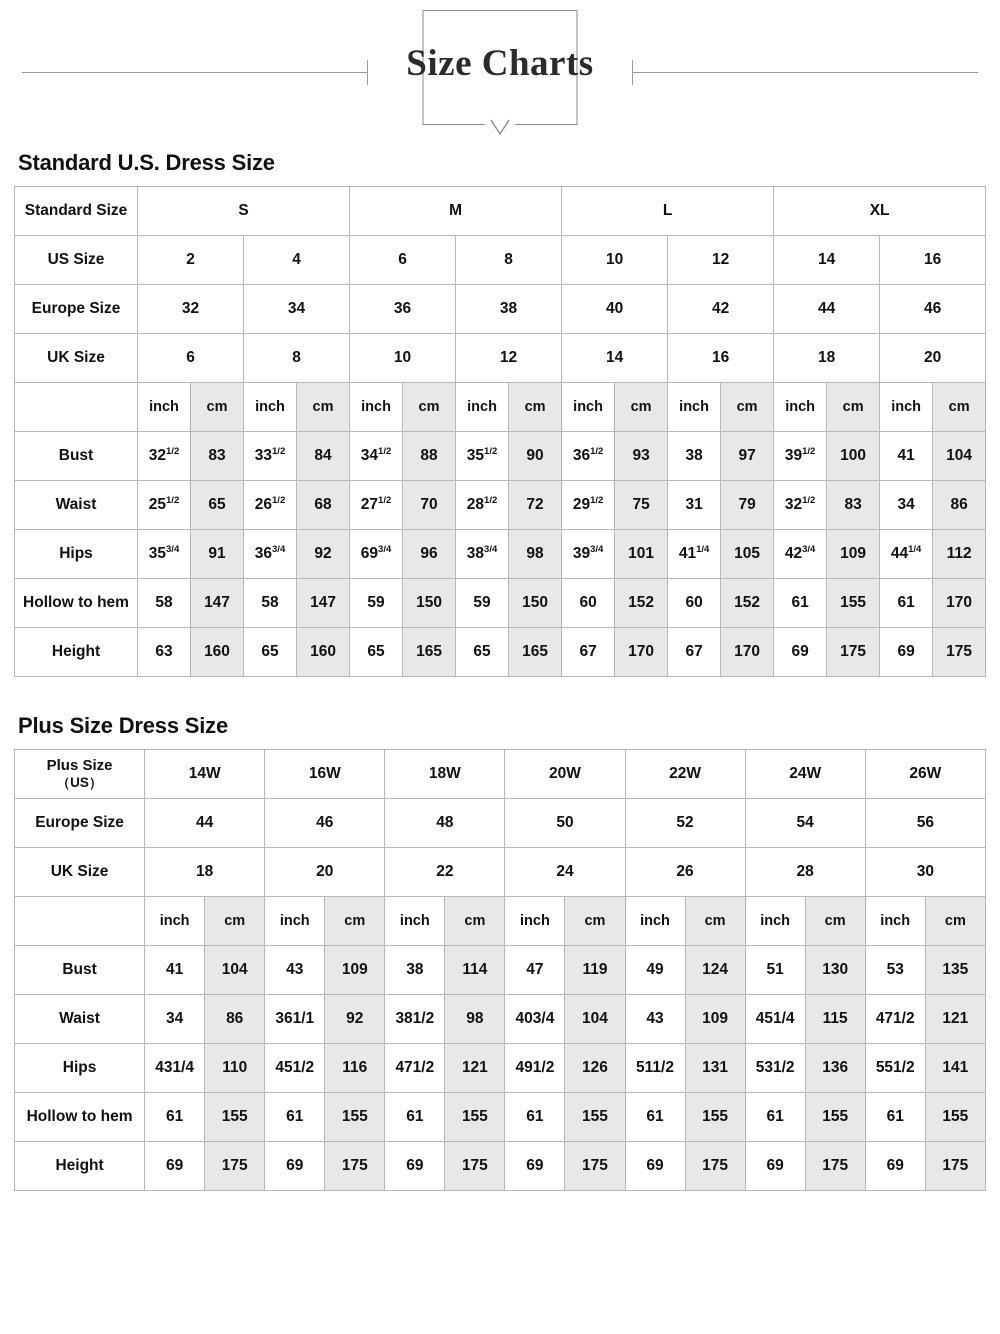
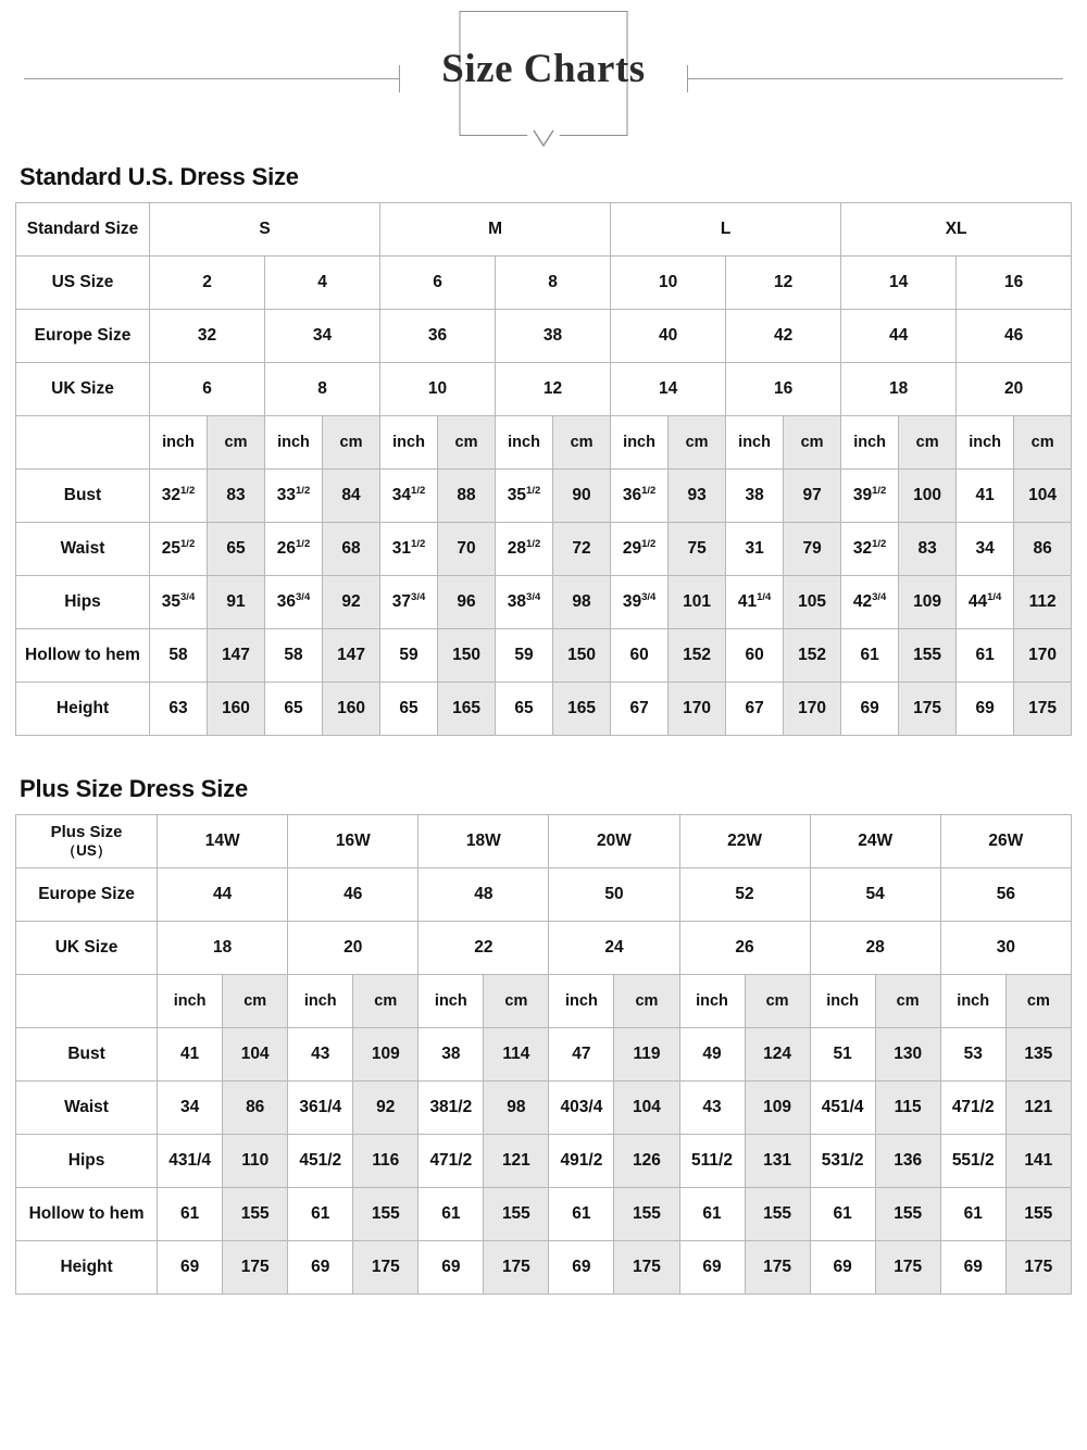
  Size Charts
  Standard U.S. Dress Size
  Standard Size	S	M	L	XL
  US Size	2	4	6	8	10	12	14	16
  Europe Size	32	34	36	38	40	42	44	46
  UK Size	6	8	10	12	14	16	18	20
  	inch	cm	inch	cm	inch	cm	inch	cm	inch	cm	inch	cm	inch	cm	inch	cm
  Bust	321/2	83	331/2	84	341/2	88	351/2	90	361/2	93	38	97	391/2	100	41	104
- Waist	251/2	65	261/2	68	271/2	70	281/2	72	291/2	75	31	79	321/2	83	34	86
+ Waist	251/2	65	261/2	68	311/2	70	281/2	72	291/2	75	31	79	321/2	83	34	86
- Hips	353/4	91	363/4	92	693/4	96	383/4	98	393/4	101	411/4	105	423/4	109	441/4	112
+ Hips	353/4	91	363/4	92	373/4	96	383/4	98	393/4	101	411/4	105	423/4	109	441/4	112
  Hollow to hem	58	147	58	147	59	150	59	150	60	152	60	152	61	155	61	170
  Height	63	160	65	160	65	165	65	165	67	170	67	170	69	175	69	175
  Plus Size Dress Size
  Plus Size （US）	14W	16W	18W	20W	22W	24W	26W
  Europe Size	44	46	48	50	52	54	56
  UK Size	18	20	22	24	26	28	30
  	inch	cm	inch	cm	inch	cm	inch	cm	inch	cm	inch	cm	inch	cm
  Bust	41	104	43	109	38	114	47	119	49	124	51	130	53	135
- Waist	34	86	361/1	92	381/2	98	403/4	104	43	109	451/4	115	471/2	121
+ Waist	34	86	361/4	92	381/2	98	403/4	104	43	109	451/4	115	471/2	121
  Hips	431/4	110	451/2	116	471/2	121	491/2	126	511/2	131	531/2	136	551/2	141
  Hollow to hem	61	155	61	155	61	155	61	155	61	155	61	155	61	155
  Height	69	175	69	175	69	175	69	175	69	175	69	175	69	175
